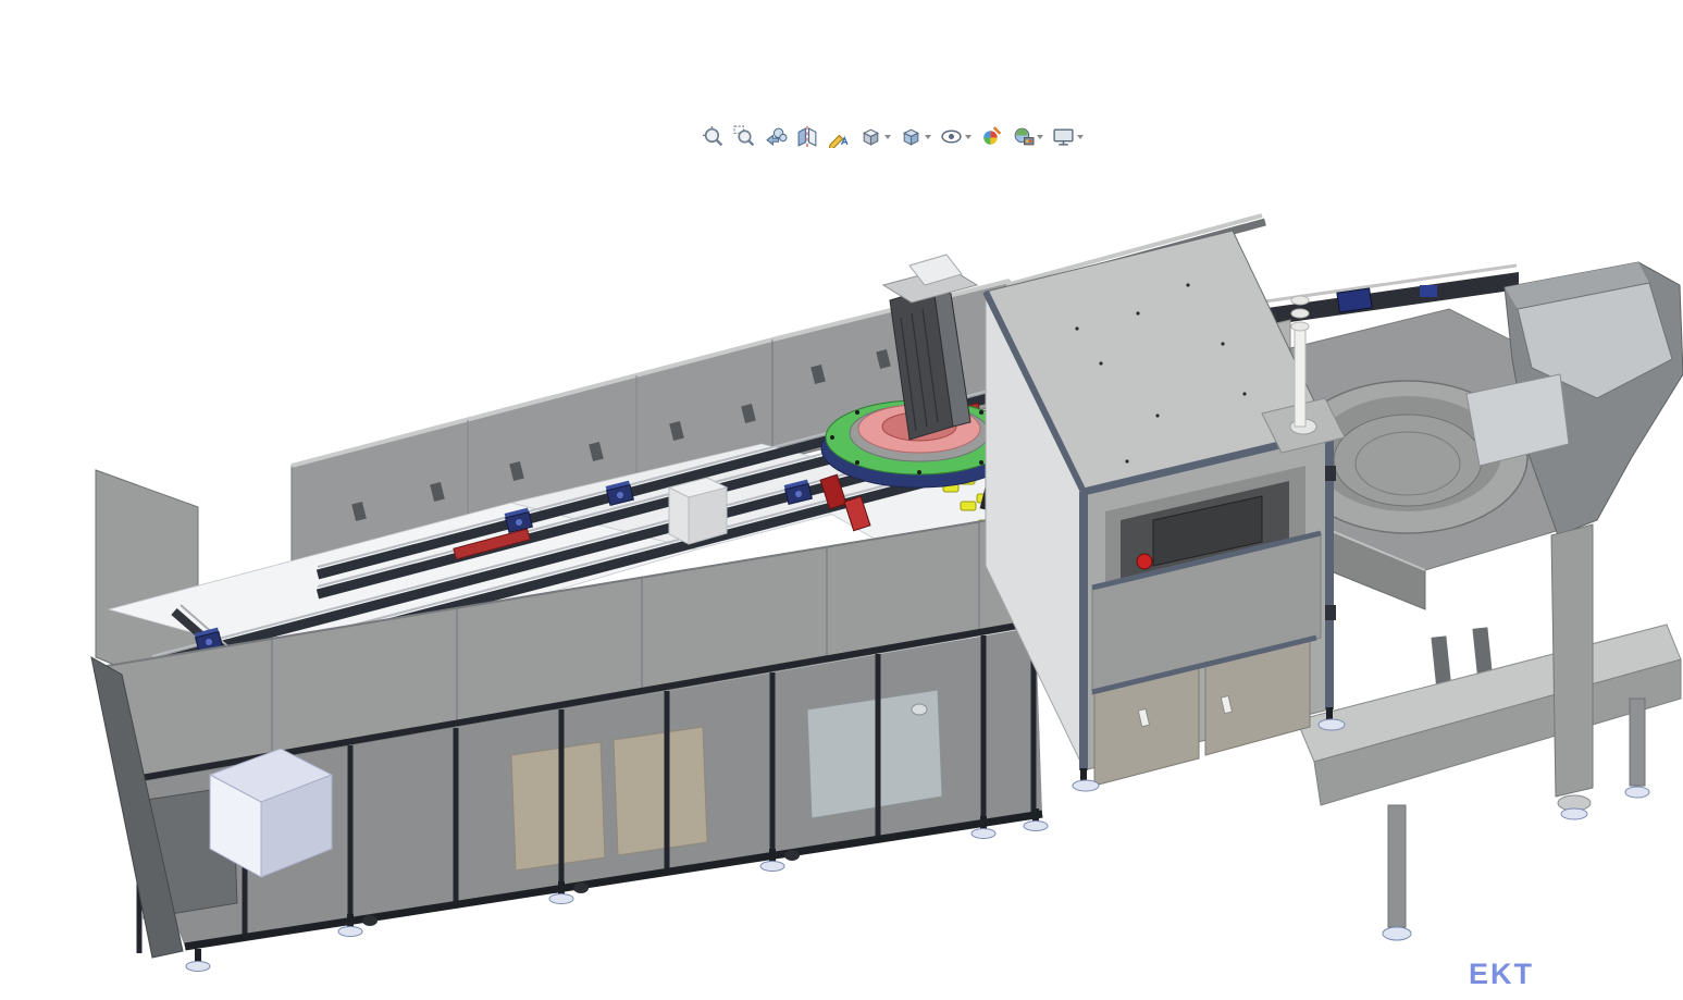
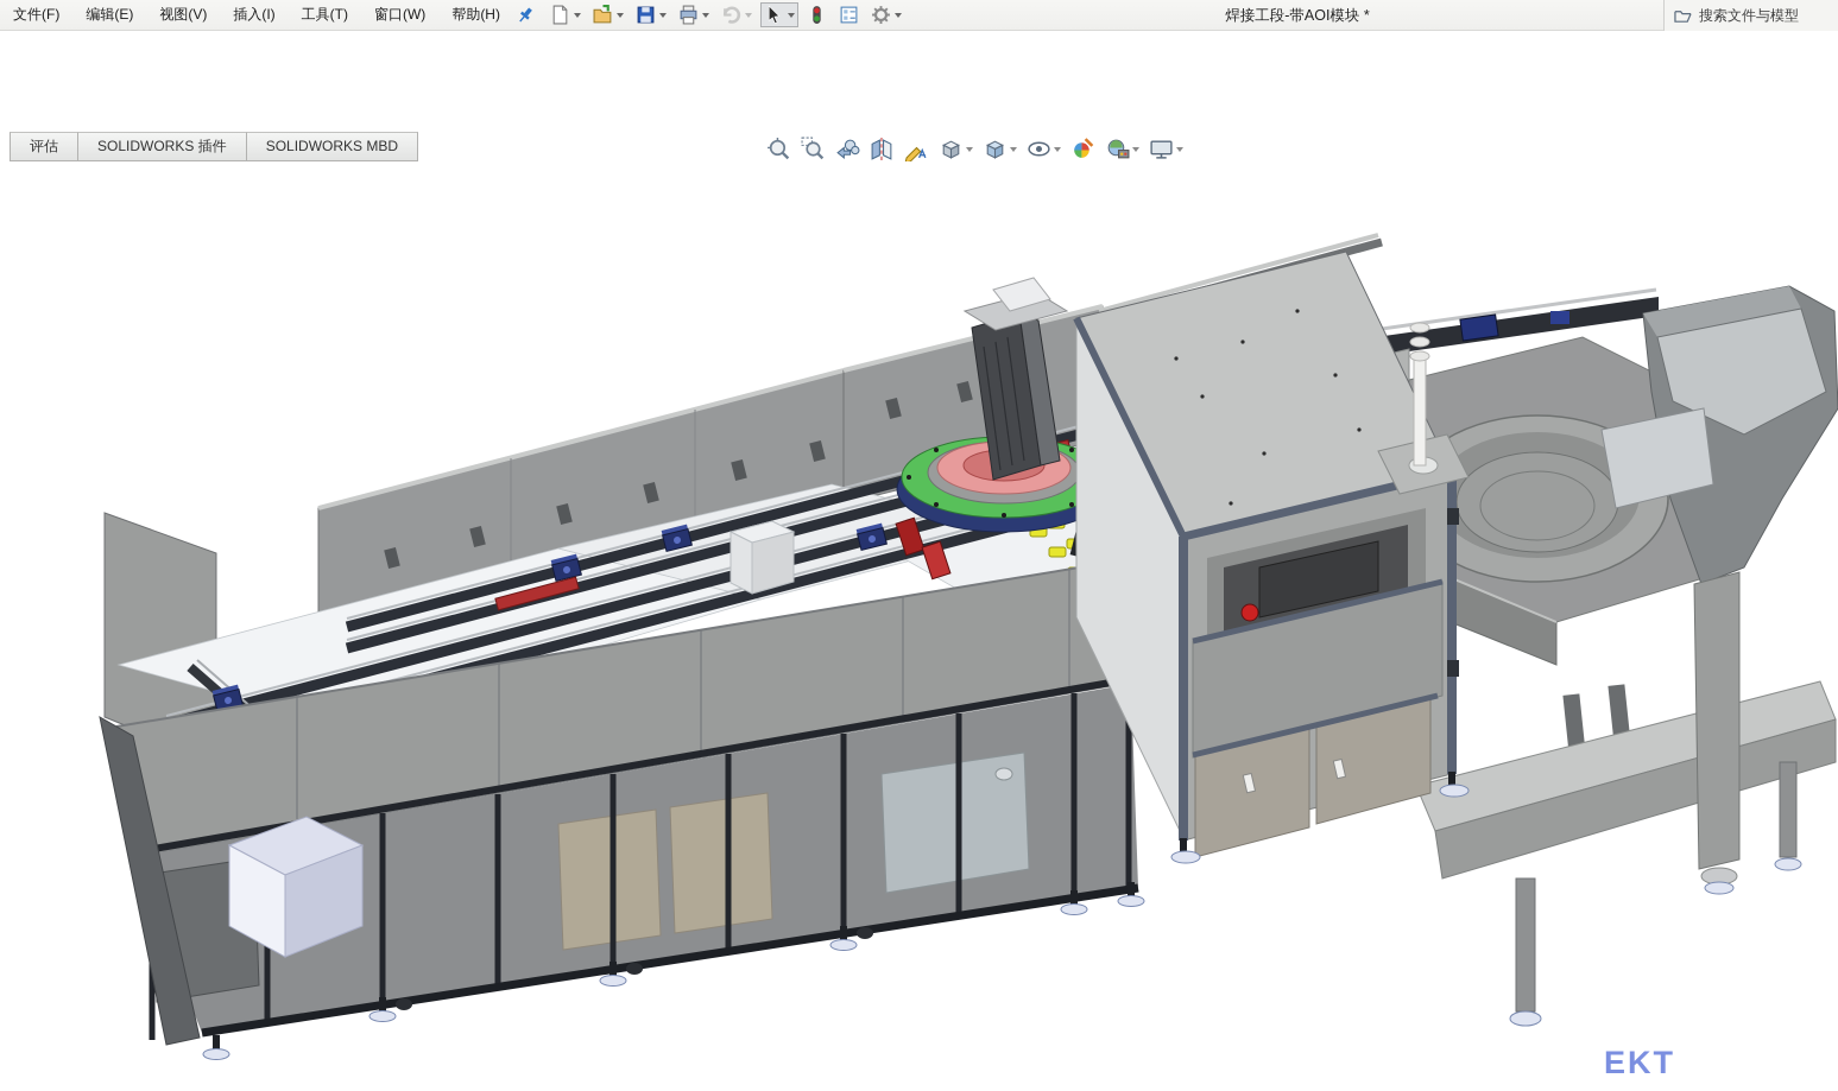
+ 文件(F)
+ 编辑(E)
+ 视图(V)
+ 插入(I)
+ 工具(T)
+ 窗口(W)
+ 帮助(H)
+ 焊接工段-带AOI模块 *
+ 搜索文件与模型
+ 评估
+ SOLIDWORKS 插件
+ SOLIDWORKS MBD
  EKT
